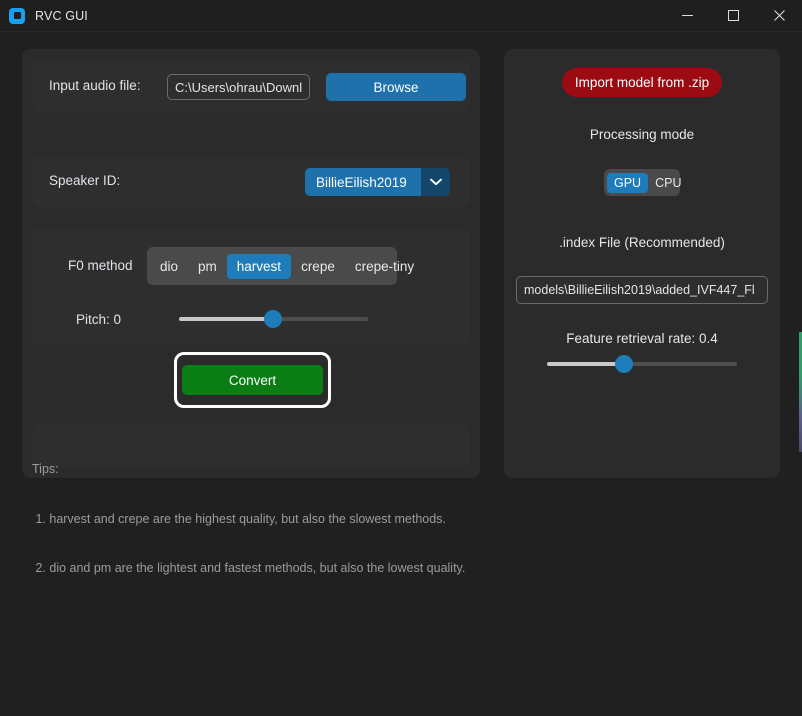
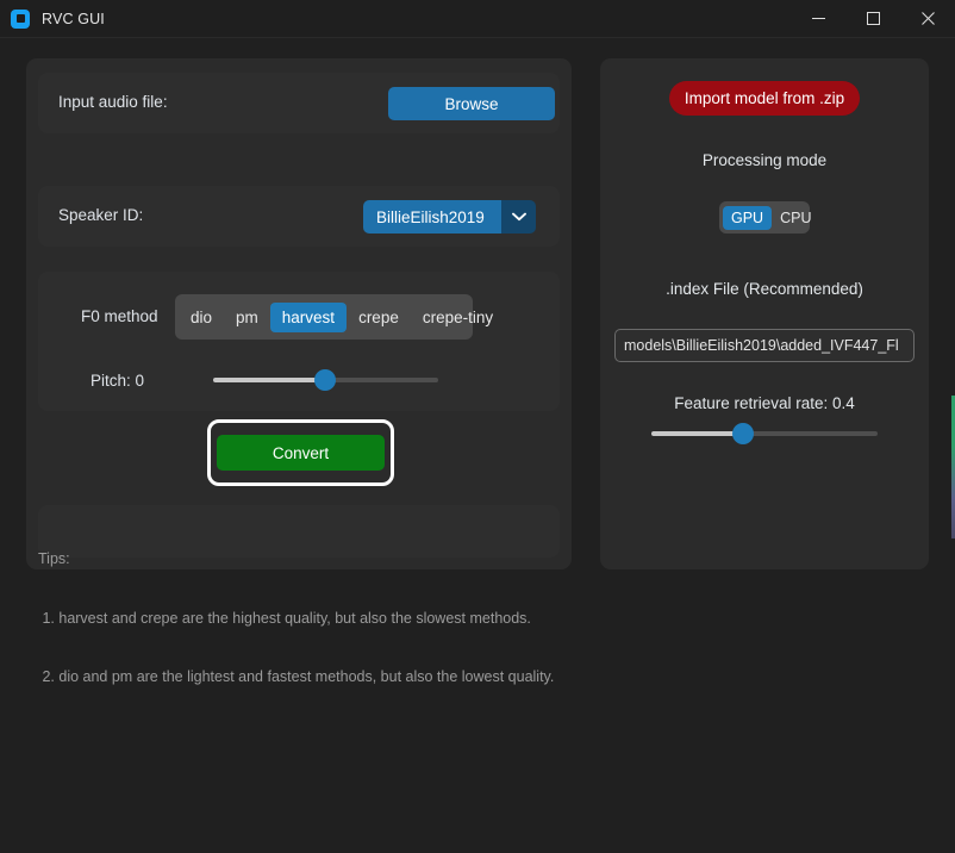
  RVC GUI
  Input audio file:
- C:\Users\ohrau\Downl
  Browse
  Speaker ID:
  BillieEilish2019
  F0 method
  dio
  pm
  harvest
  crepe
  crepe-tiny
  Pitch: 0
  Convert
  Tips:
  1. harvest and crepe are the highest quality, but also the slowest methods.
  2. dio and pm are the lightest and fastest methods, but also the lowest quality.
  Import model from .zip
  Processing mode
  GPU
  CPU
  .index File (Recommended)
  models\BillieEilish2019\added_IVF447_Fl
  Feature retrieval rate: 0.4
